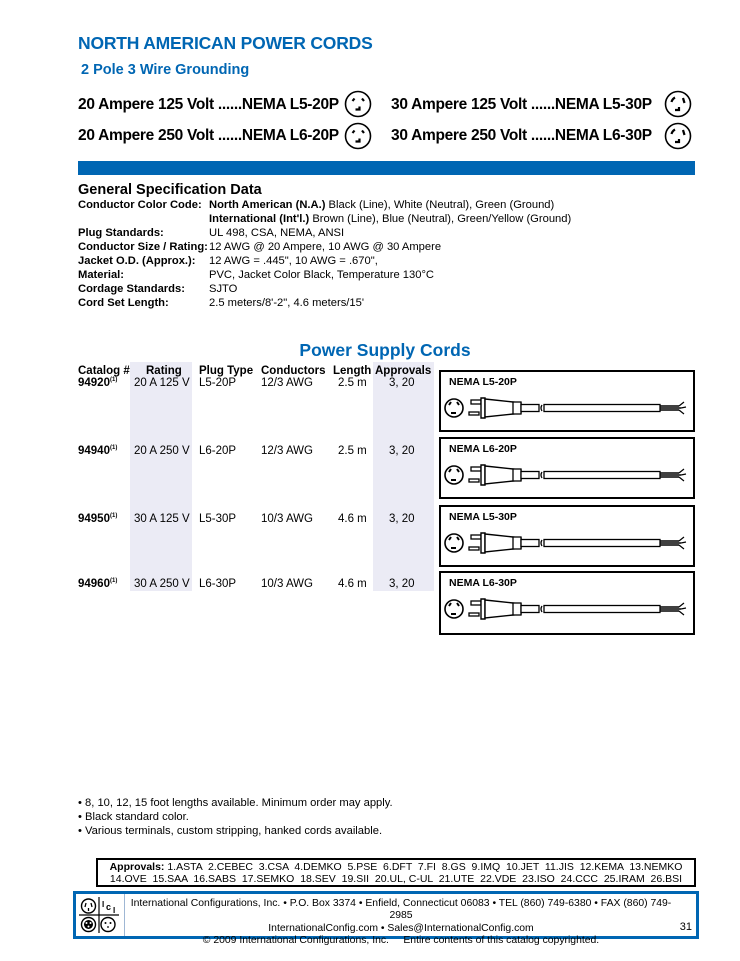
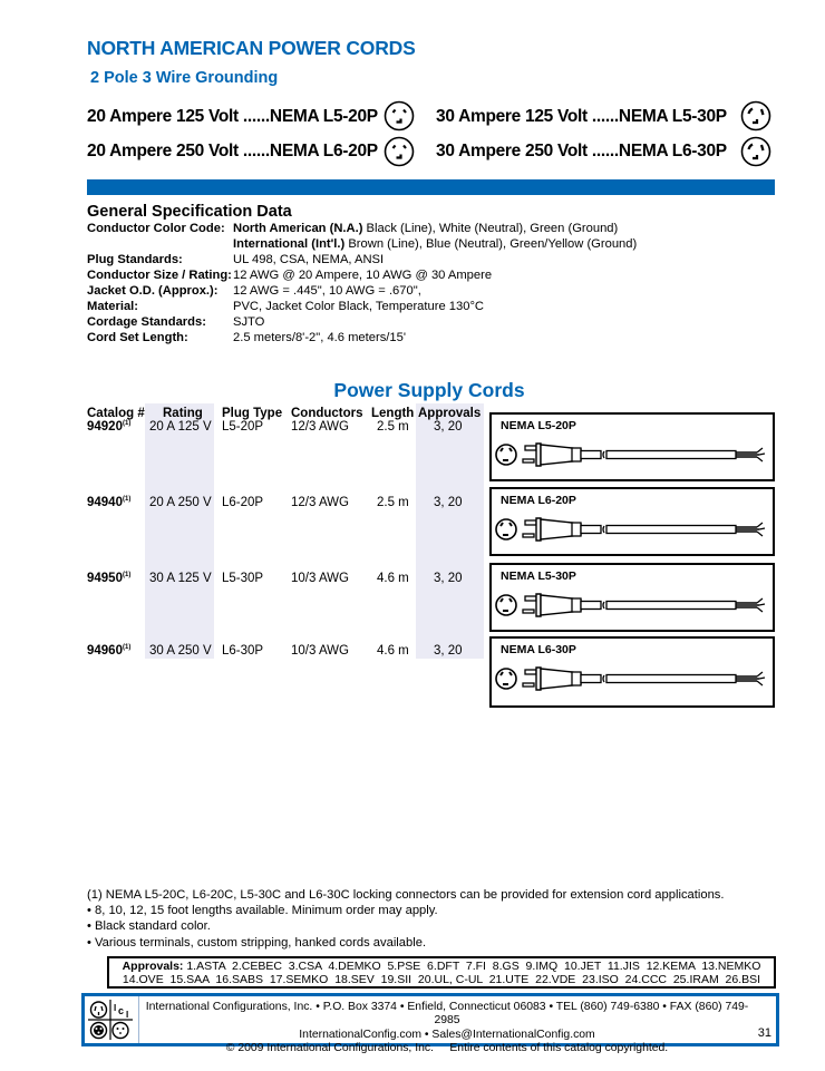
  NORTH AMERICAN POWER CORDS
  2 Pole 3 Wire Grounding
  20 Ampere 125 Volt ......NEMA L5-20P
  30 Ampere 125 Volt ......NEMA L5-30P
  20 Ampere 250 Volt ......NEMA L6-20P
  30 Ampere 250 Volt ......NEMA L6-30P
  General Specification Data
  Conductor Color Code:
  North American (N.A.) Black (Line), White (Neutral), Green (Ground)
  International (Int'l.) Brown (Line), Blue (Neutral), Green/Yellow (Ground)
  Plug Standards:
  UL 498, CSA, NEMA, ANSI
  Conductor Size / Rating:
  12 AWG @ 20 Ampere, 10 AWG @ 30 Ampere
  Jacket O.D. (Approx.):
  12 AWG = .445", 10 AWG = .670",
  Material:
  PVC, Jacket Color Black, Temperature 130°C
  Cordage Standards:
  SJTO
  Cord Set Length:
  2.5 meters/8'-2", 4.6 meters/15'
  Power Supply Cords
  Catalog #
  Rating
  Plug Type
  Conductors
  Length
  Approvals
  20 A 125 V
  L5-20P
  12/3 AWG
  2.5 m
  3, 20
  20 A 250 V
  L6-20P
  12/3 AWG
  2.5 m
  3, 20
  30 A 125 V
  L5-30P
  10/3 AWG
  4.6 m
  3, 20
  30 A 250 V
  L6-30P
  10/3 AWG
  4.6 m
  3, 20
  NEMA L5-20P
  NEMA L6-20P
  NEMA L5-30P
  NEMA L6-30P
+ (1) NEMA L5-20C, L6-20C, L5-30C and L6-30C locking connectors can be provided for extension cord applications.
  • 8, 10, 12, 15 foot lengths available. Minimum order may apply.
  • Black standard color.
  • Various terminals, custom stripping, hanked cords available.
  Approvals: 1.ASTA 2.CEBEC 3.CSA 4.DEMKO 5.PSE 6.DFT 7.FI 8.GS 9.IMQ 10.JET 11.JIS 12.KEMA 13.NEMKO
  14.OVE 15.SAA 16.SABS 17.SEMKO 18.SEV 19.SII 20.UL, C-UL 21.UTE 22.VDE 23.ISO 24.CCC 25.IRAM 26.BSI
  I
  c
  I
  International Configurations, Inc. • P.O. Box 3374 • Enfield, Connecticut 06083 • TEL (860) 749-6380 • FAX (860) 749-2985
  InternationalConfig.com • Sales@InternationalConfig.com
  © 2009 International Configurations, Inc. Entire contents of this catalog copyrighted.
  31
